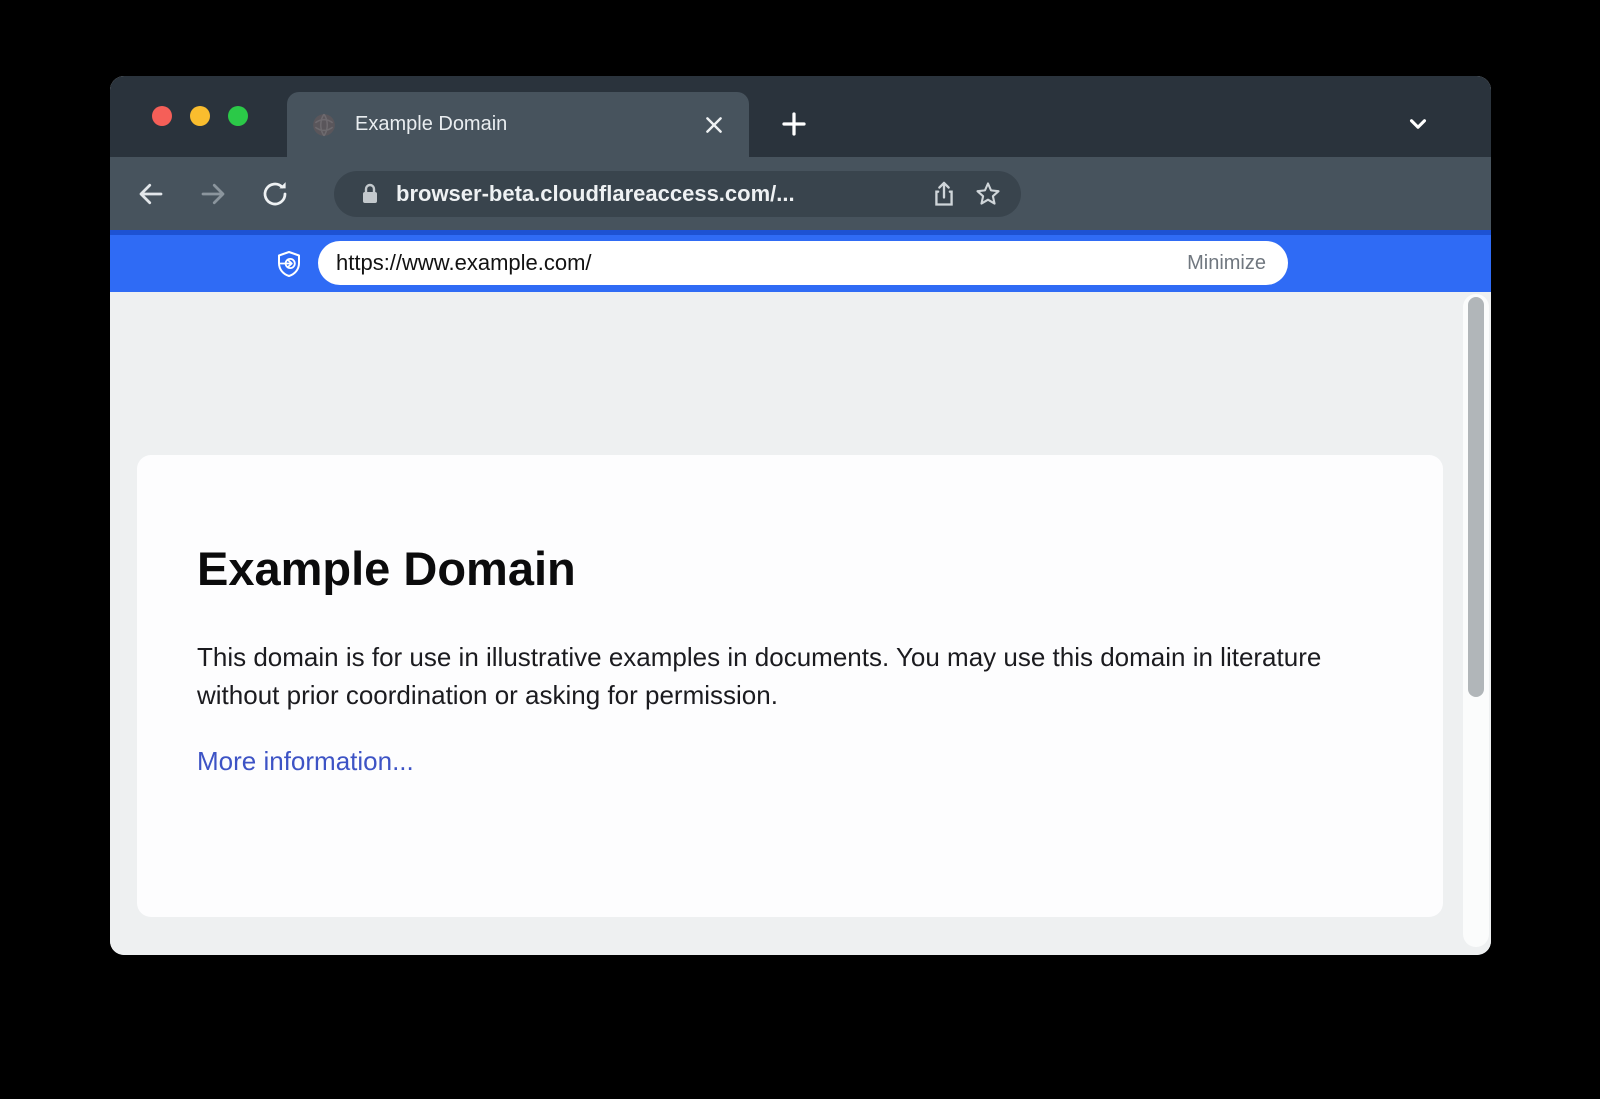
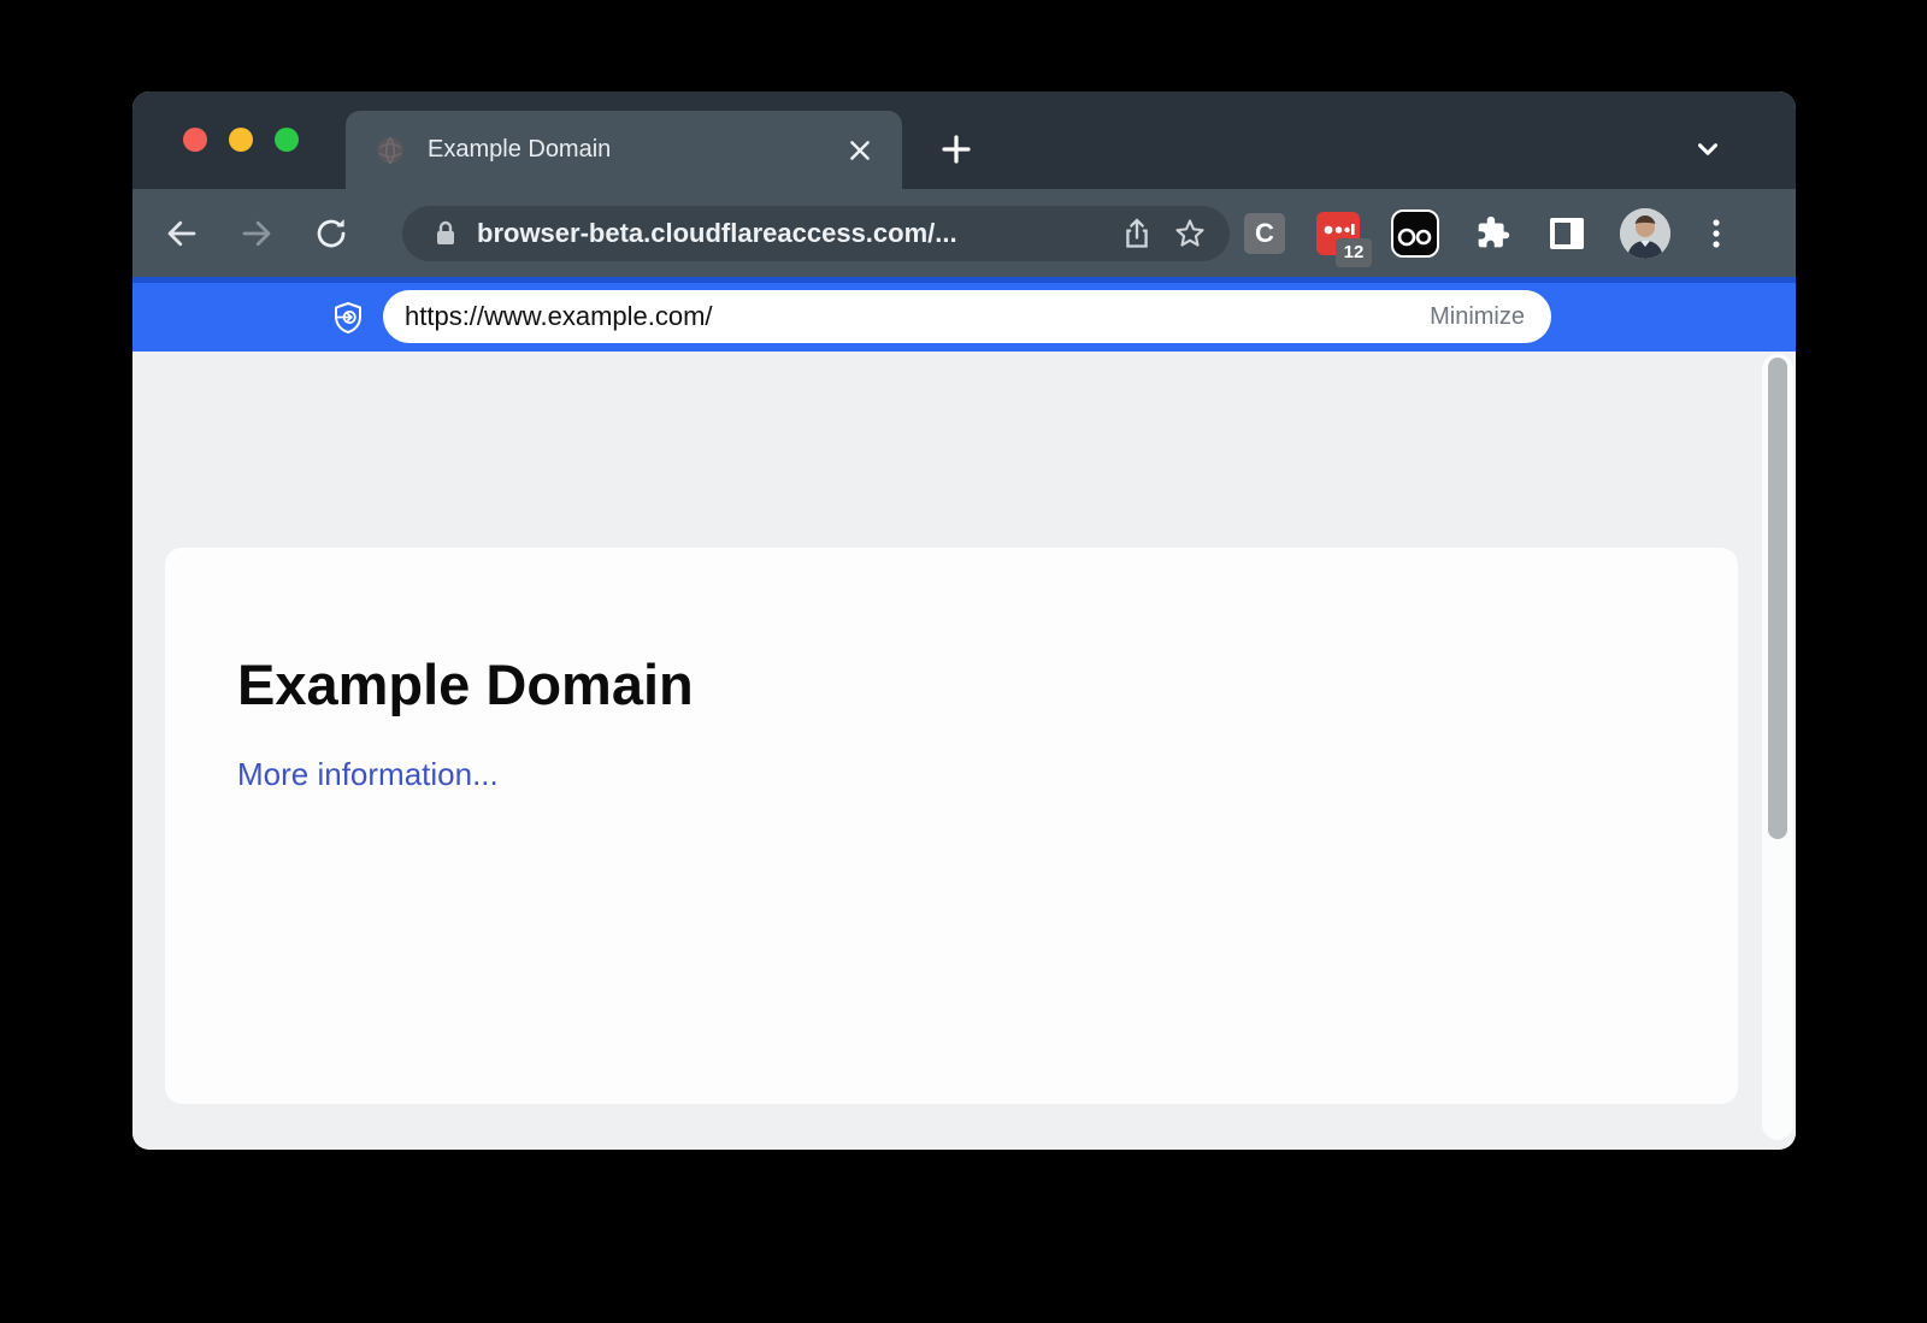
  Example Domain
  browser-beta.cloudflareaccess.com/...
+ C
+ 12
  https://www.example.com/
  Minimize
  Example Domain
- This domain is for use in illustrative examples in documents. You may use this domain in literature without prior coordination or asking for permission.
  More information...
